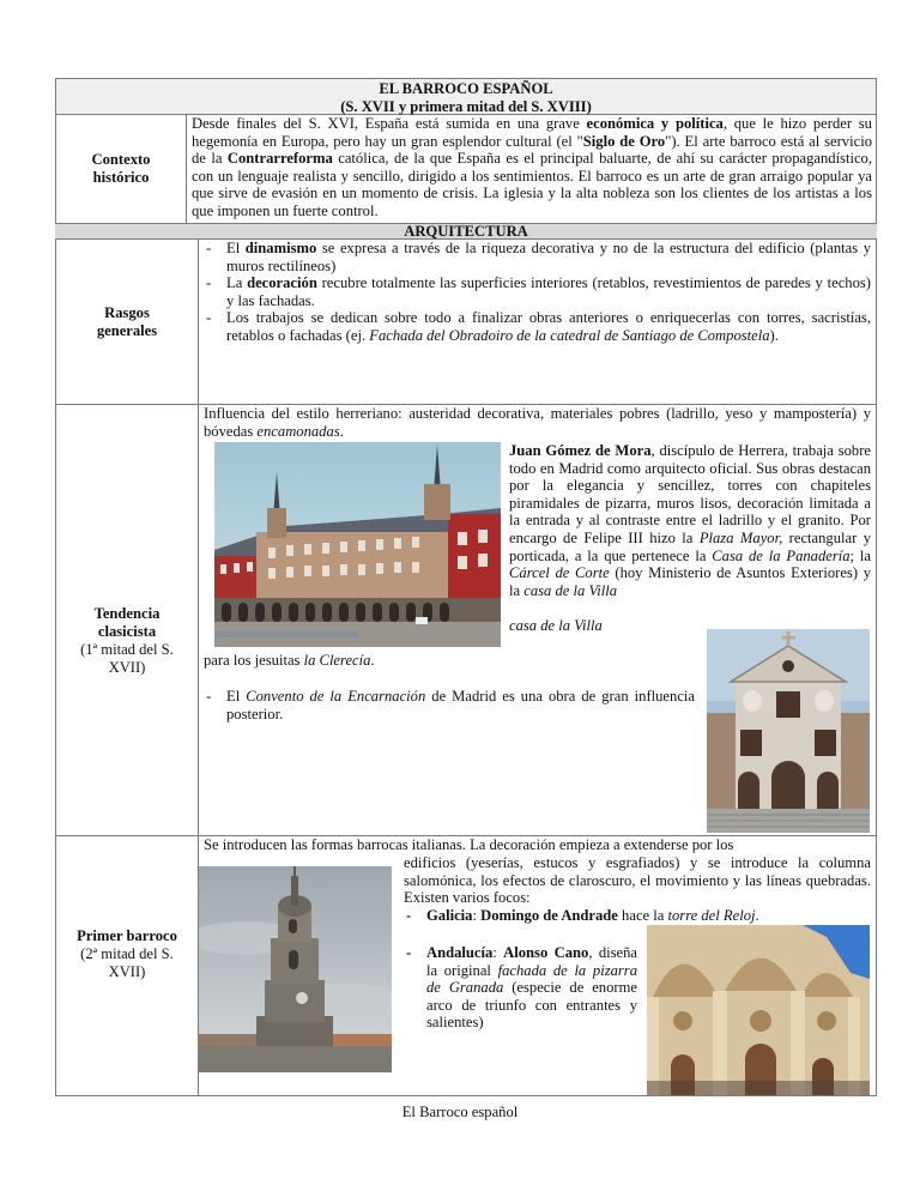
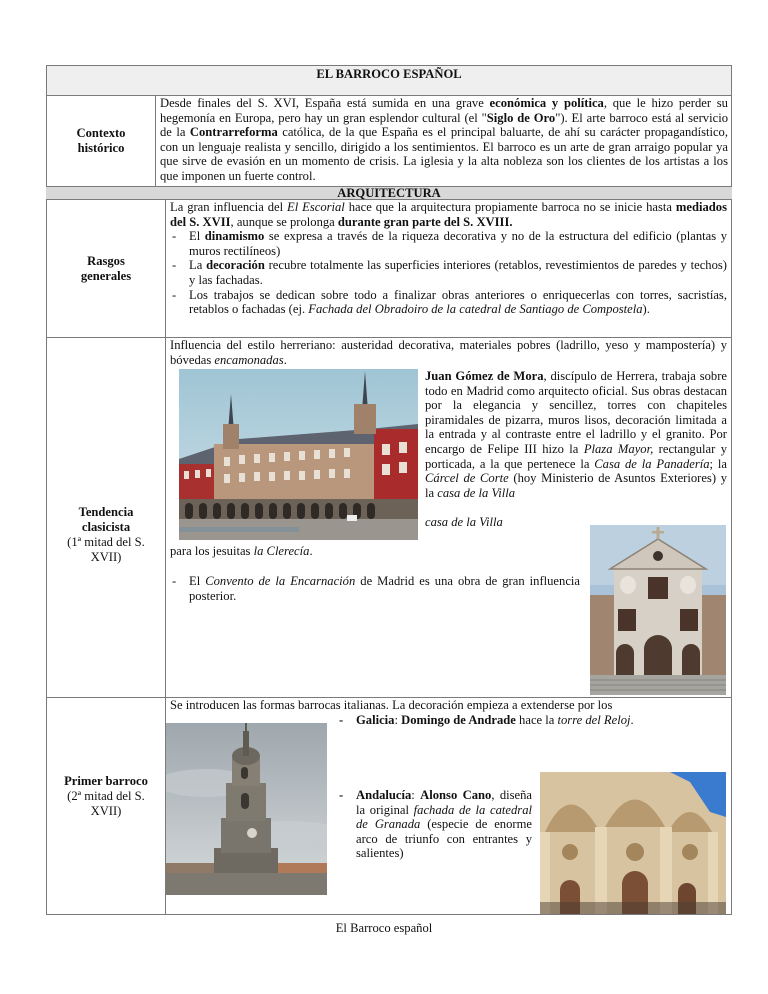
  EL BARROCO ESPAÑOL
- (S. XVII y primera mitad del S. XVIII)
  Contexto
  histórico
  Desde finales del S. XVI, España está sumida en una grave económica y política, que le hizo perder su hegemonía en Europa, pero hay un gran esplendor cultural (el "Siglo de Oro"). El arte barroco está al servicio de la Contrarreforma católica, de la que España es el principal baluarte, de ahí su carácter propagandístico, con un lenguaje realista y sencillo, dirigido a los sentimientos. El barroco es un arte de gran arraigo popular ya que sirve de evasión en un momento de crisis. La iglesia y la alta nobleza son los clientes de los artistas a los que imponen un fuerte control.
  ARQUITECTURA
  Rasgos
  generales
+ La gran influencia del El Escorial hace que la arquitectura propiamente barroca no se inicie hasta mediados del S. XVII, aunque se prolonga durante gran parte del S. XVIII.
  -
  El dinamismo se expresa a través de la riqueza decorativa y no de la estructura del edificio (plantas y muros rectilíneos)
  -
  La decoración recubre totalmente las superficies interiores (retablos, revestimientos de paredes y techos) y las fachadas.
  -
  Los trabajos se dedican sobre todo a finalizar obras anteriores o enriquecerlas con torres, sacristías, retablos o fachadas (ej. Fachada del Obradoiro de la catedral de Santiago de Compostela).
  Tendencia
  clasicista
  (1ª mitad del S.
  XVII)
  Influencia del estilo herreriano: austeridad decorativa, materiales pobres (ladrillo, yeso y mampostería) y bóvedas encamonadas.
  Juan Gómez de Mora, discípulo de Herrera, trabaja sobre todo en Madrid como arquitecto oficial. Sus obras destacan por la elegancia y sencillez, torres con chapiteles piramidales de pizarra, muros lisos, decoración limitada a la entrada y al contraste entre el ladrillo y el granito. Por encargo de Felipe III hizo la Plaza Mayor, rectangular y porticada, a la que pertenece la Casa de la Panadería; la Cárcel de Corte (hoy Ministerio de Asuntos Exteriores) y la casa de la Villa
  casa de la Villa
  para los jesuitas la Clerecía.
  -
  El Convento de la Encarnación de Madrid es una obra de gran influencia posterior.
  Primer barroco
  (2ª mitad del S.
  XVII)
  Se introducen las formas barrocas italianas. La decoración empieza a extenderse por los
- edificios (yeserías, estucos y esgrafiados) y se introduce la columna salomónica, los efectos de claroscuro, el movimiento y las líneas quebradas. Existen varios focos:
  -
  Galicia: Domingo de Andrade hace la torre del Reloj.
  -
- Andalucía: Alonso Cano, diseña la original fachada de la pizarra de Granada (especie de enorme arco de triunfo con entrantes y salientes)
+ Andalucía: Alonso Cano, diseña la original fachada de la catedral de Granada (especie de enorme arco de triunfo con entrantes y salientes)
  El Barroco español
